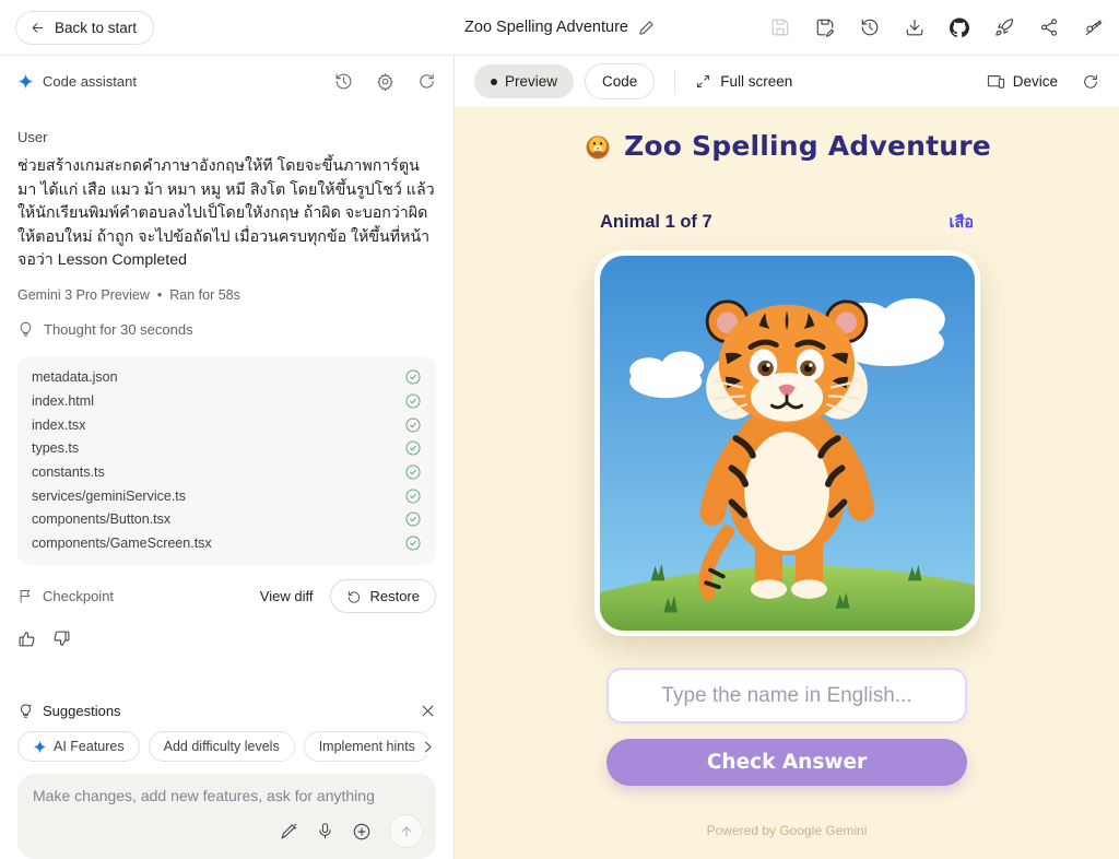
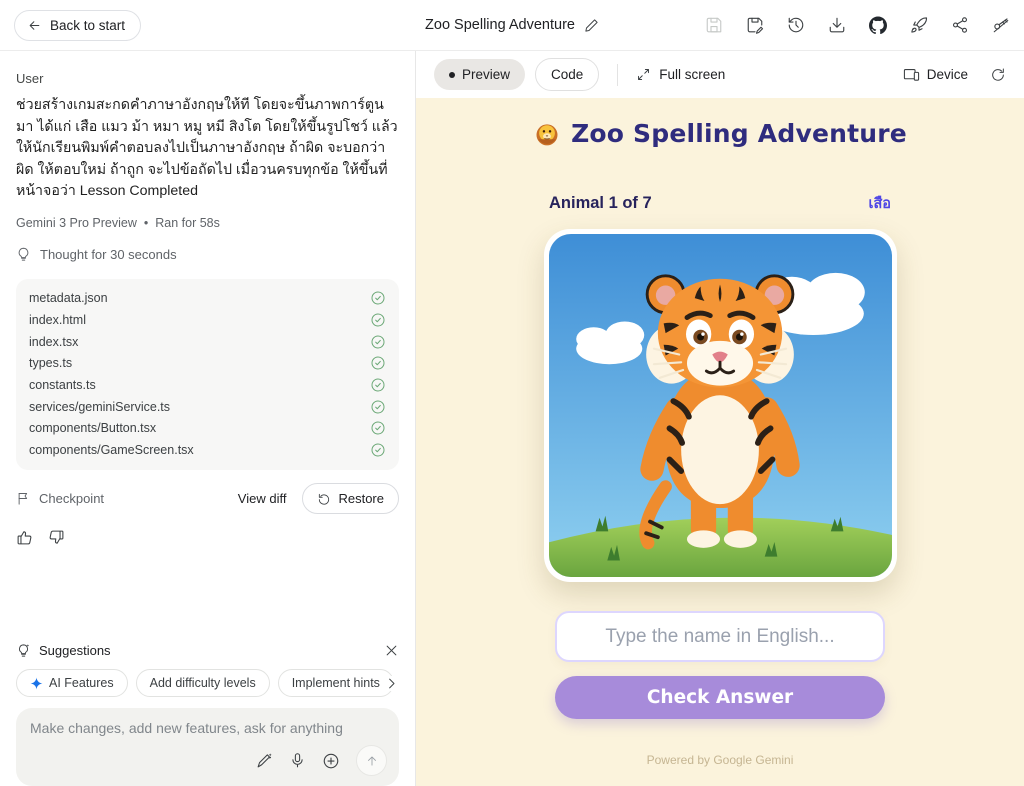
  Back to start
  Zoo Spelling Adventure
- Code assistant
  User
- ช่วยสร้างเกมสะกดคำภาษาอังกฤษให้ที โดยจะขึ้นภาพการ์ตูนมา ได้แก่ เสือ แมว ม้า หมา หมู หมี สิงโต โดยให้ขึ้นรูปโชว์ แล้วให้นักเรียนพิมพ์คำตอบลงไปเป็โดยใหังกฤษ ถ้าผิด จะบอกว่าผิด ให้ตอบใหม่ ถ้าถูก จะไปข้อถัดไป เมื่อวนครบทุกข้อ ให้ขึ้นที่หน้าจอว่า Lesson Completed
+ ช่วยสร้างเกมสะกดคำภาษาอังกฤษให้ที โดยจะขึ้นภาพการ์ตูนมา ได้แก่ เสือ แมว ม้า หมา หมู หมี สิงโต โดยให้ขึ้นรูปโชว์ แล้วให้นักเรียนพิมพ์คำตอบลงไปเป็นภาษาอังกฤษ ถ้าผิด จะบอกว่าผิด ให้ตอบใหม่ ถ้าถูก จะไปข้อถัดไป เมื่อวนครบทุกข้อ ให้ขึ้นที่หน้าจอว่า Lesson Completed
  Gemini 3 Pro Preview
  •
  Ran for 58s
  Thought for 30 seconds
  metadata.json
  index.html
  index.tsx
  types.ts
  constants.ts
  services/geminiService.ts
  components/Button.tsx
  components/GameScreen.tsx
  Checkpoint
  View diff
  Restore
  Suggestions
  AI Features
  Add difficulty levels
  Implement hints
  Make changes, add new features, ask for anything
  Preview
  Code
  Full screen
  Device
  Zoo Spelling Adventure
  Animal 1 of 7
  เสือ
  Type the name in English...
  Check Answer
  Powered by Google Gemini
